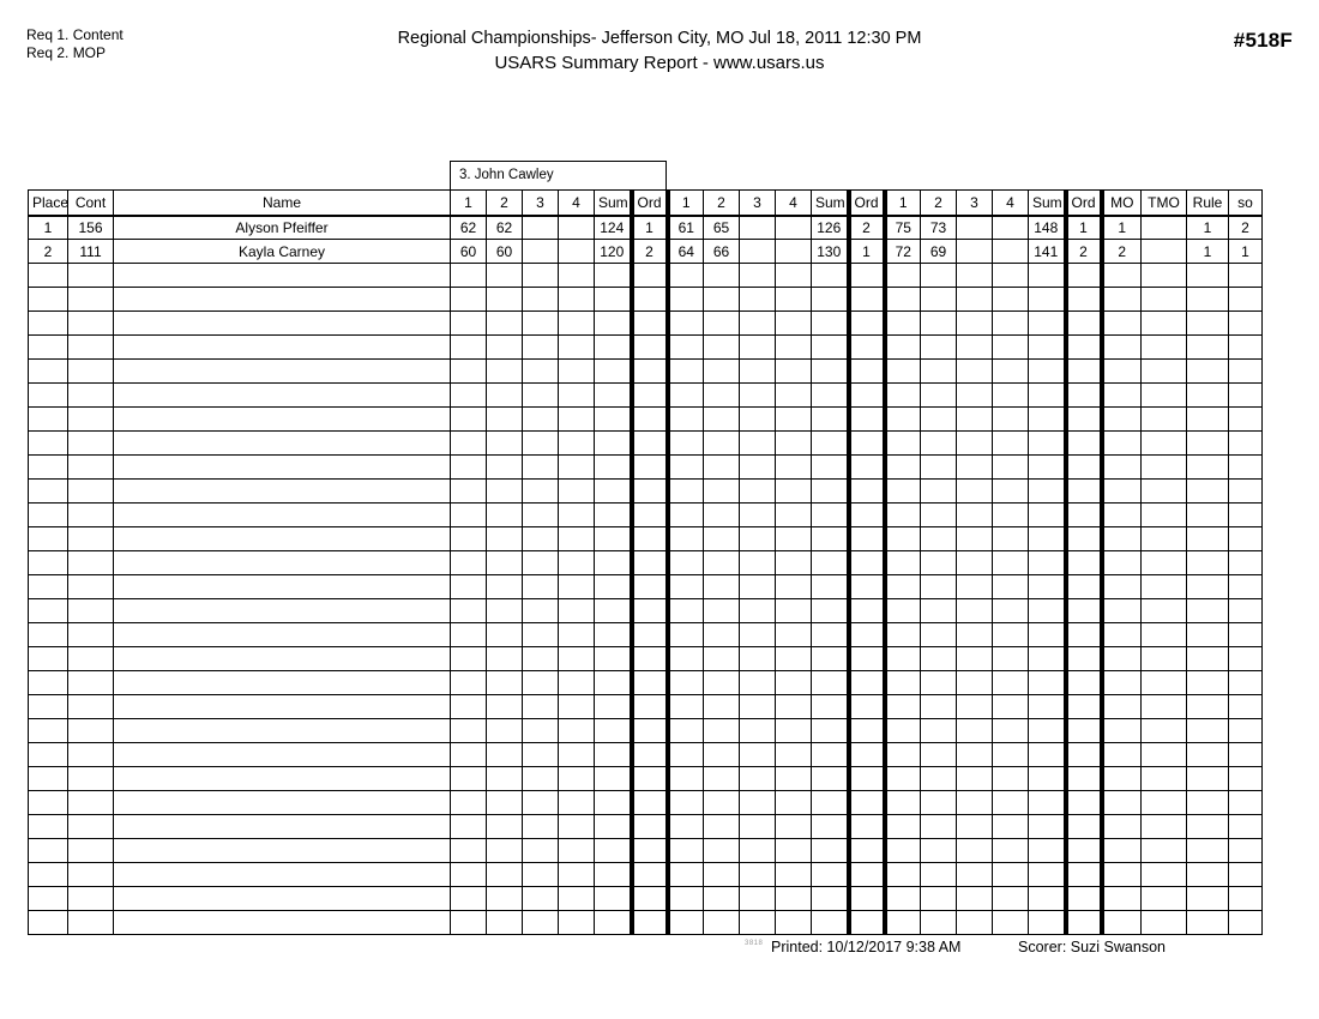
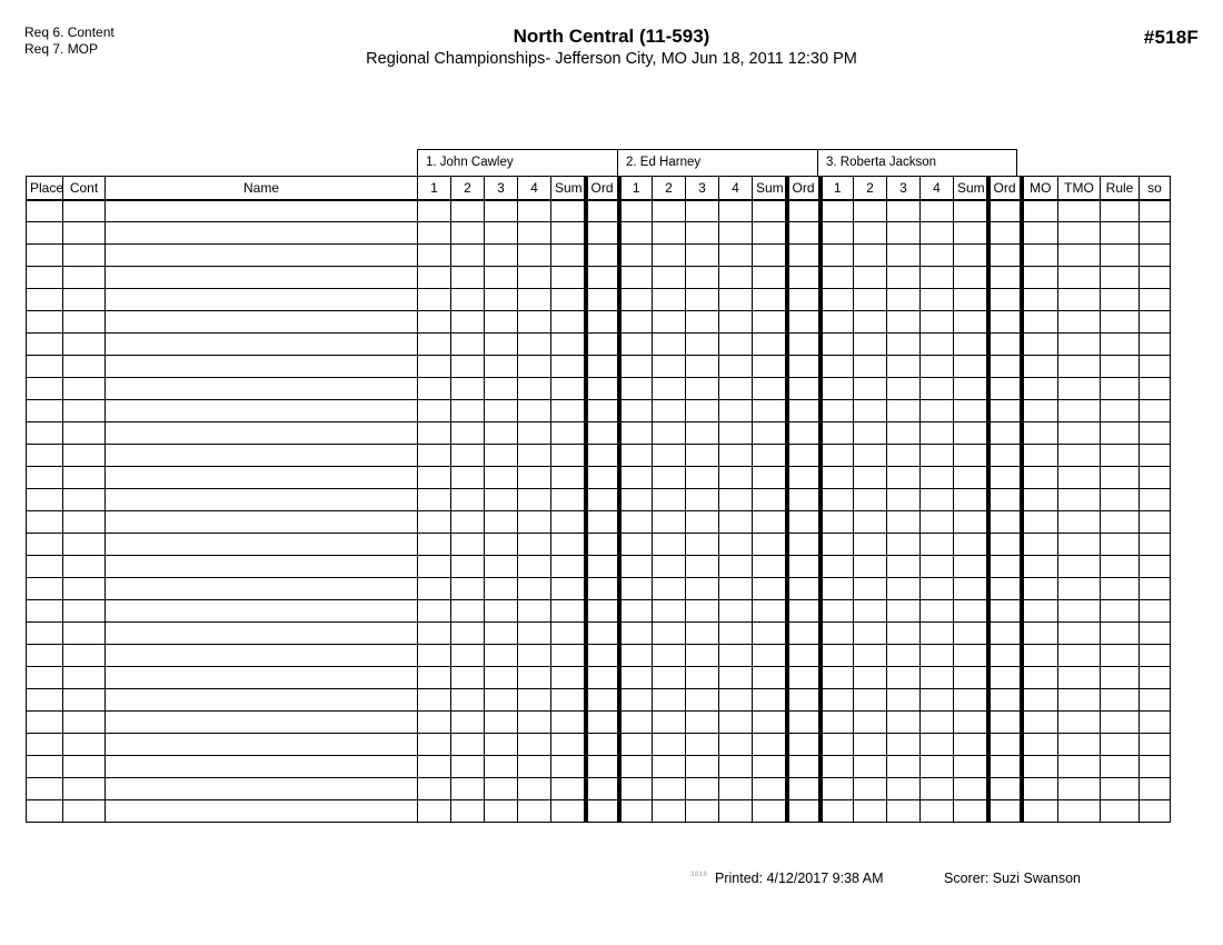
- Req 1. Content
+ Req 6. Content
- Req 2. MOP
+ Req 7. MOP
  #518F
+ North Central (11-593)
- Regional Championships- Jefferson City, MO Jul 18, 2011 12:30 PM
+ Regional Championships- Jefferson City, MO Jun 18, 2011 12:30 PM
- USARS Summary Report - www.usars.us
- 3. John Cawley
+ 1. John Cawley
+ 2. Ed Harney
+ 3. Roberta Jackson
  Place	Cont	Name	1	2	3	4	Sum	Ord	1	2	3	4	Sum	Ord	1	2	3	4	Sum	Ord	MO	TMO	Rule	so
- 1	156	Alyson Pfeiffer	62	62			124	1	61	65			126	2	75	73			148	1	1		1	2
- 2	111	Kayla Carney	60	60			120	2	64	66			130	1	72	69			141	2	2		1	1
- Printed: 10/12/2017 9:38 AM
+ Printed: 4/12/2017 9:38 AM
  Scorer: Suzi Swanson
